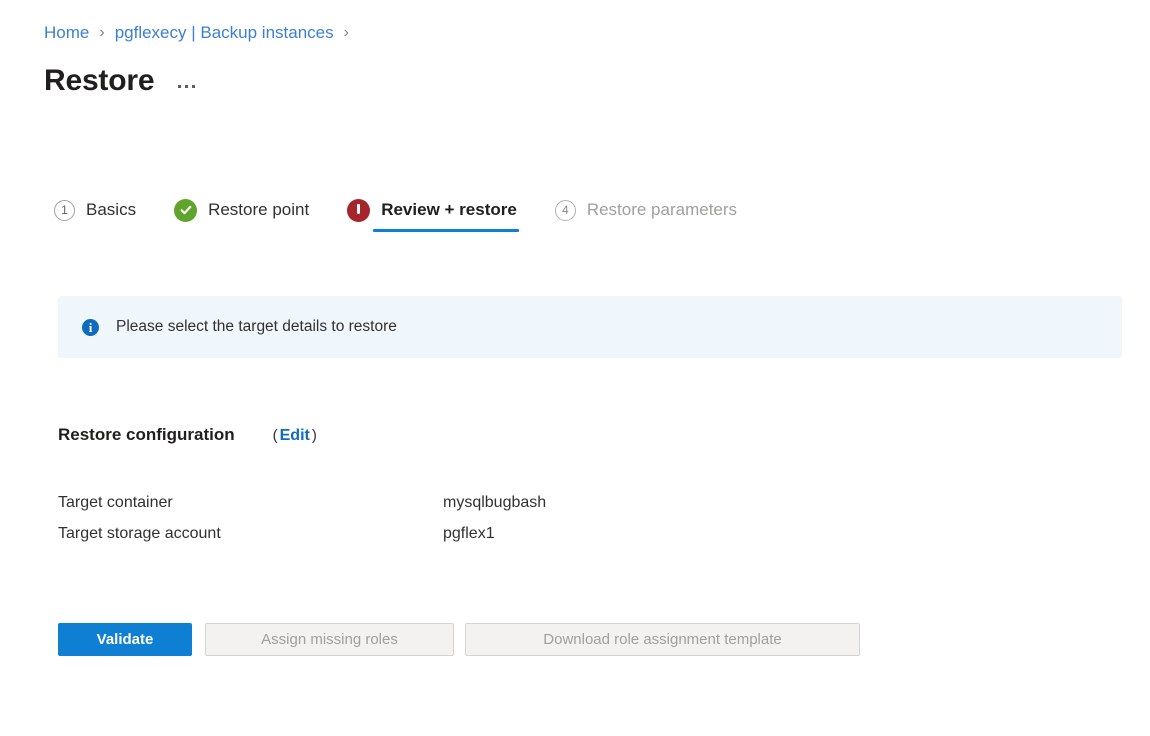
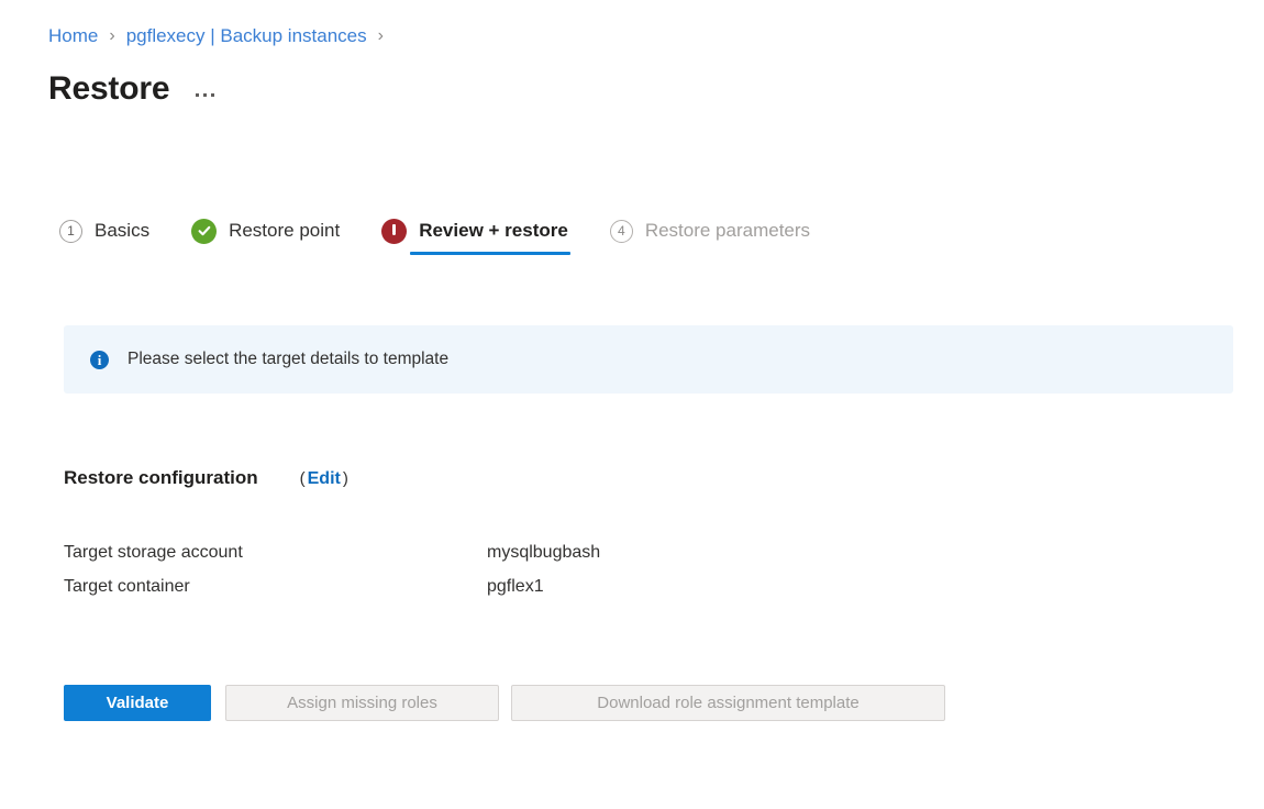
  Home
  ›
  pgflexecy | Backup instances
  ›
  Restore
  1
  Basics
  Restore point
  Review + restore
  4
  Restore parameters
  i
- Please select the target details to restore
+ Please select the target details to template
  Restore configuration
  (Edit)
- Target container
+ Target storage account
  mysqlbugbash
- Target storage account
+ Target container
  pgflex1
  Validate
  Assign missing roles
  Download role assignment template
